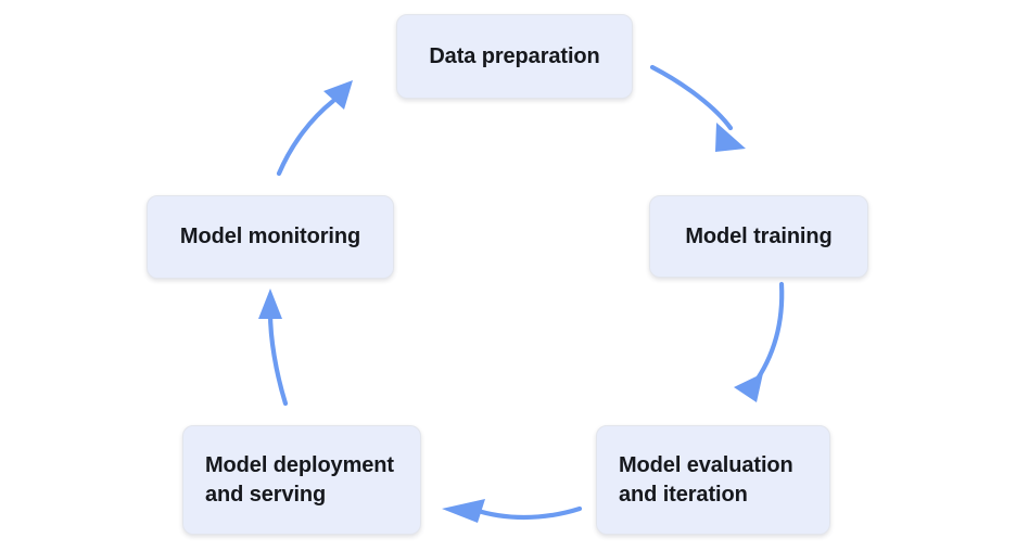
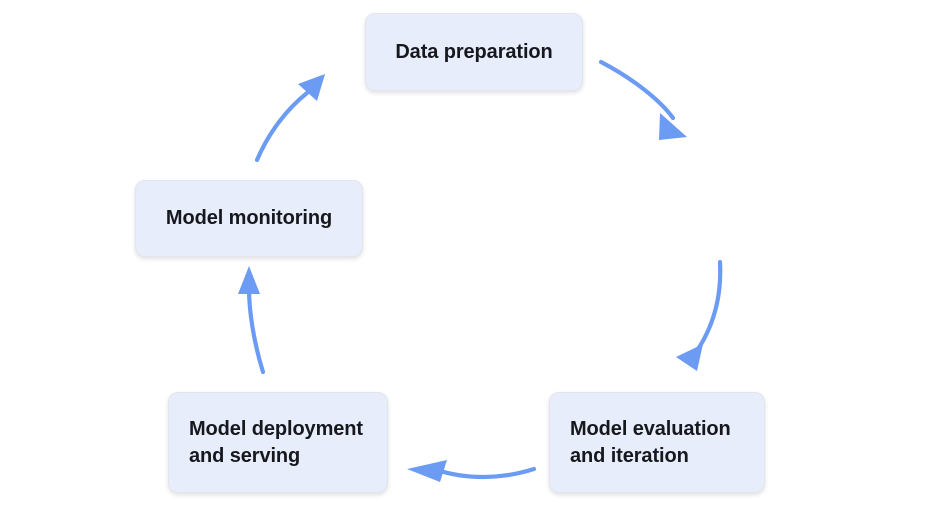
  Data preparation
- Model training
  Model evaluation
  and iteration
  Model deployment
  and serving
  Model monitoring
